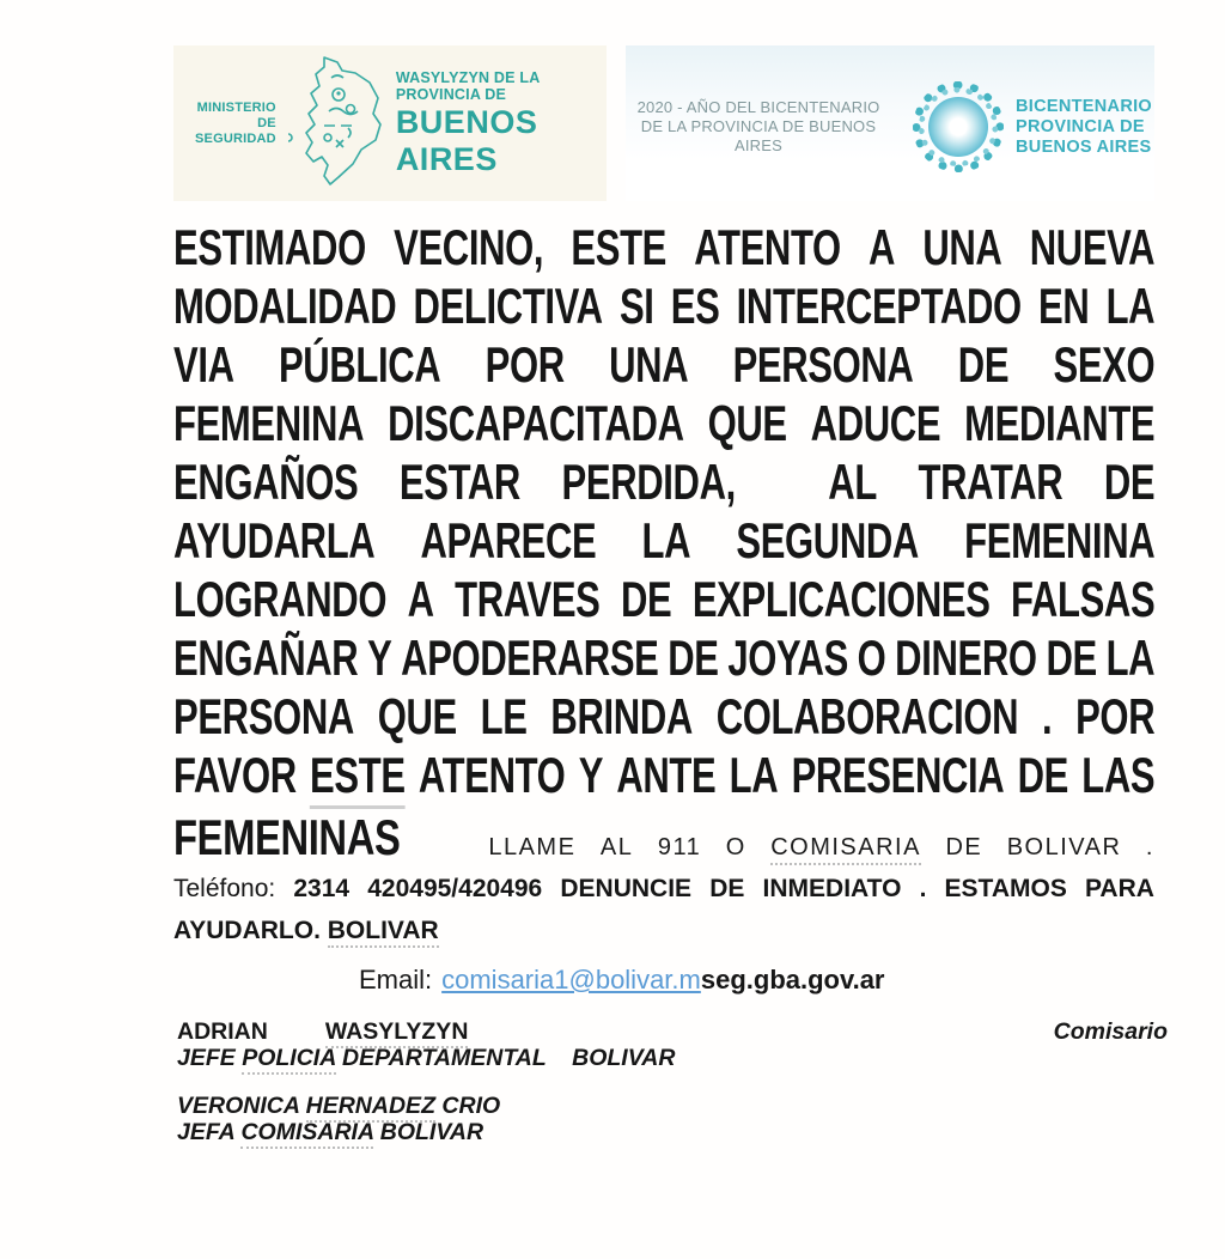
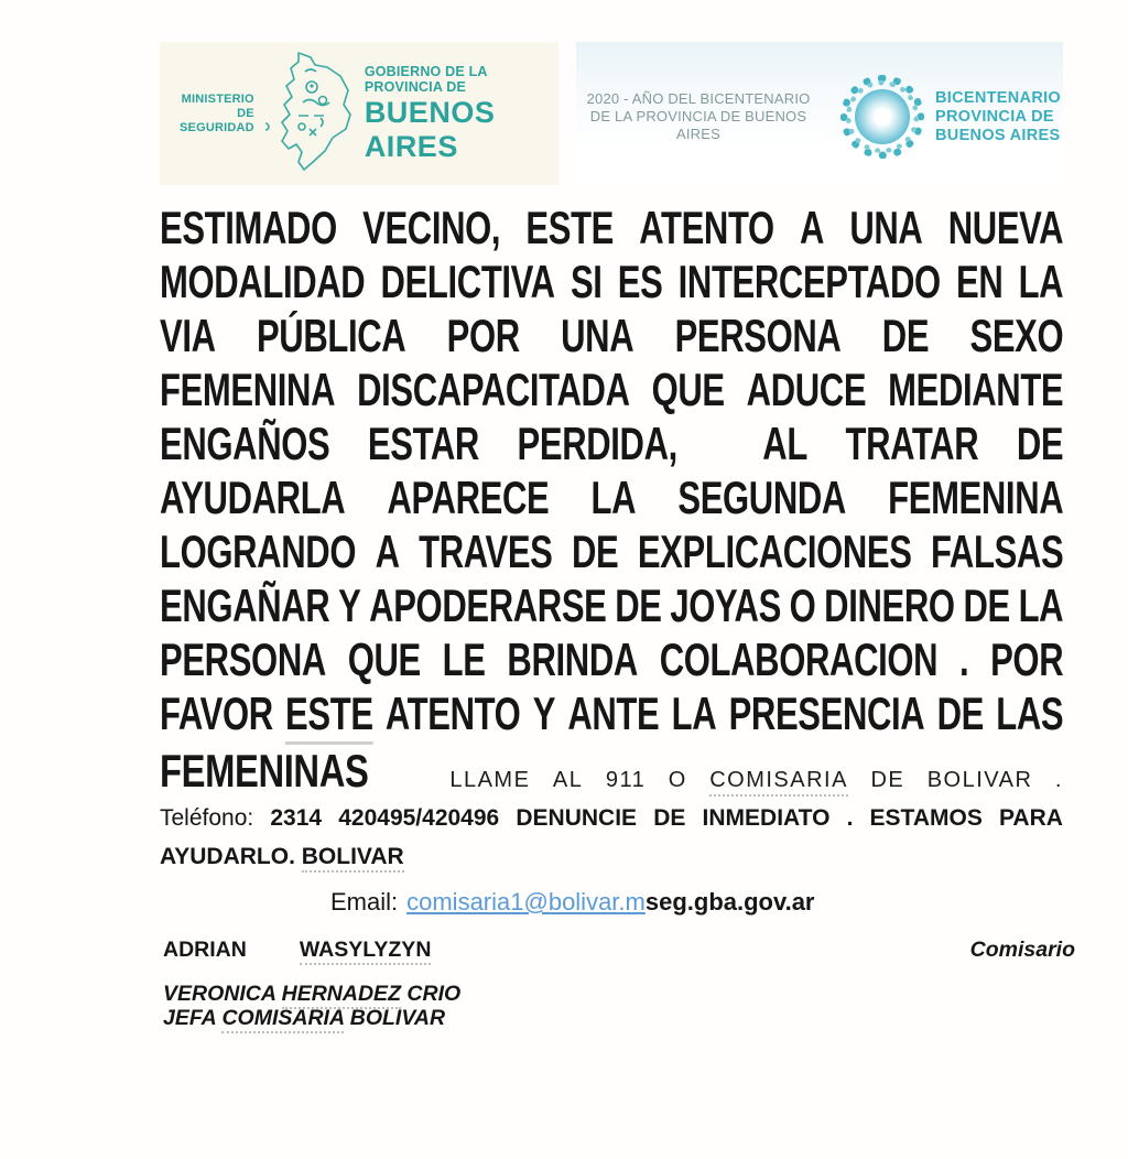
  MINISTERIO DE
  SEGURIDAD
- WASYLYZYN DE LA PROVINCIA DE
+ GOBIERNO DE LA PROVINCIA DE
  BUENOS AIRES
  2020 - AÑO DEL BICENTENARIO
  DE LA PROVINCIA DE BUENOS AIRES
  BICENTENARIO
  PROVINCIA DE
  BUENOS AIRES
  ESTIMADO
  VECINO,
  ESTE
  ATENTO
  A
  UNA
  NUEVA
  MODALIDAD
  DELICTIVA
  SI
  ES
  INTERCEPTADO
  EN
  LA
  VIA
  PÚBLICA
  POR
  UNA
  PERSONA
  DE
  SEXO
  FEMENINA
  DISCAPACITADA
  QUE
  ADUCE
  MEDIANTE
  ENGAÑOS
  ESTAR
  PERDIDA,
  AL
  TRATAR
  DE
  AYUDARLA
  APARECE
  LA
  SEGUNDA
  FEMENINA
  LOGRANDO
  A
  TRAVES
  DE
  EXPLICACIONES
  FALSAS
  ENGAÑAR
  Y
  APODERARSE
  DE
  JOYAS
  O
  DINERO
  DE
  LA
  PERSONA
  QUE
  LE
  BRINDA
  COLABORACION
  .
  POR
  FAVOR
  ESTE
  ATENTO
  Y
  ANTE
  LA
  PRESENCIA
  DE
  LAS
  FEMENINAS
  LLAME
  AL
  911
  O
  COMISARIA
  DE
  BOLIVAR
  .
  Teléfono:
  2314
  420495/420496
  DENUNCIE
  DE
  INMEDIATO
  .
  ESTAMOS
  PARA
  AYUDARLO. BOLIVAR
  Email: comisaria1@bolivar.mseg.gba.gov.ar
  ADRIAN WASYLYZYN
  Comisario
- JEFE POLICIA DEPARTAMENTAL BOLIVAR
  VERONICA HERNADEZ CRIO
  JEFA COMISARIA BOLIVAR
